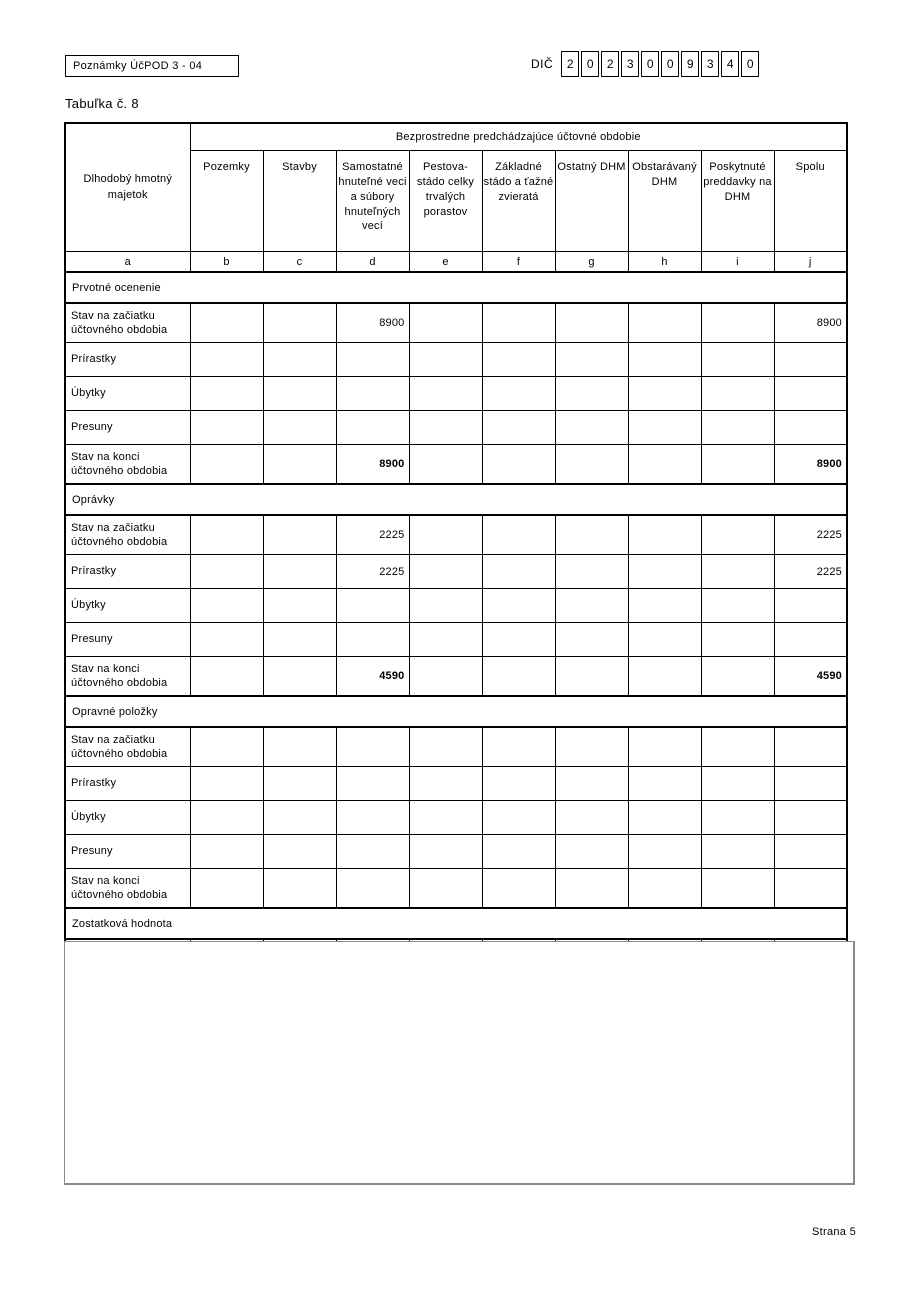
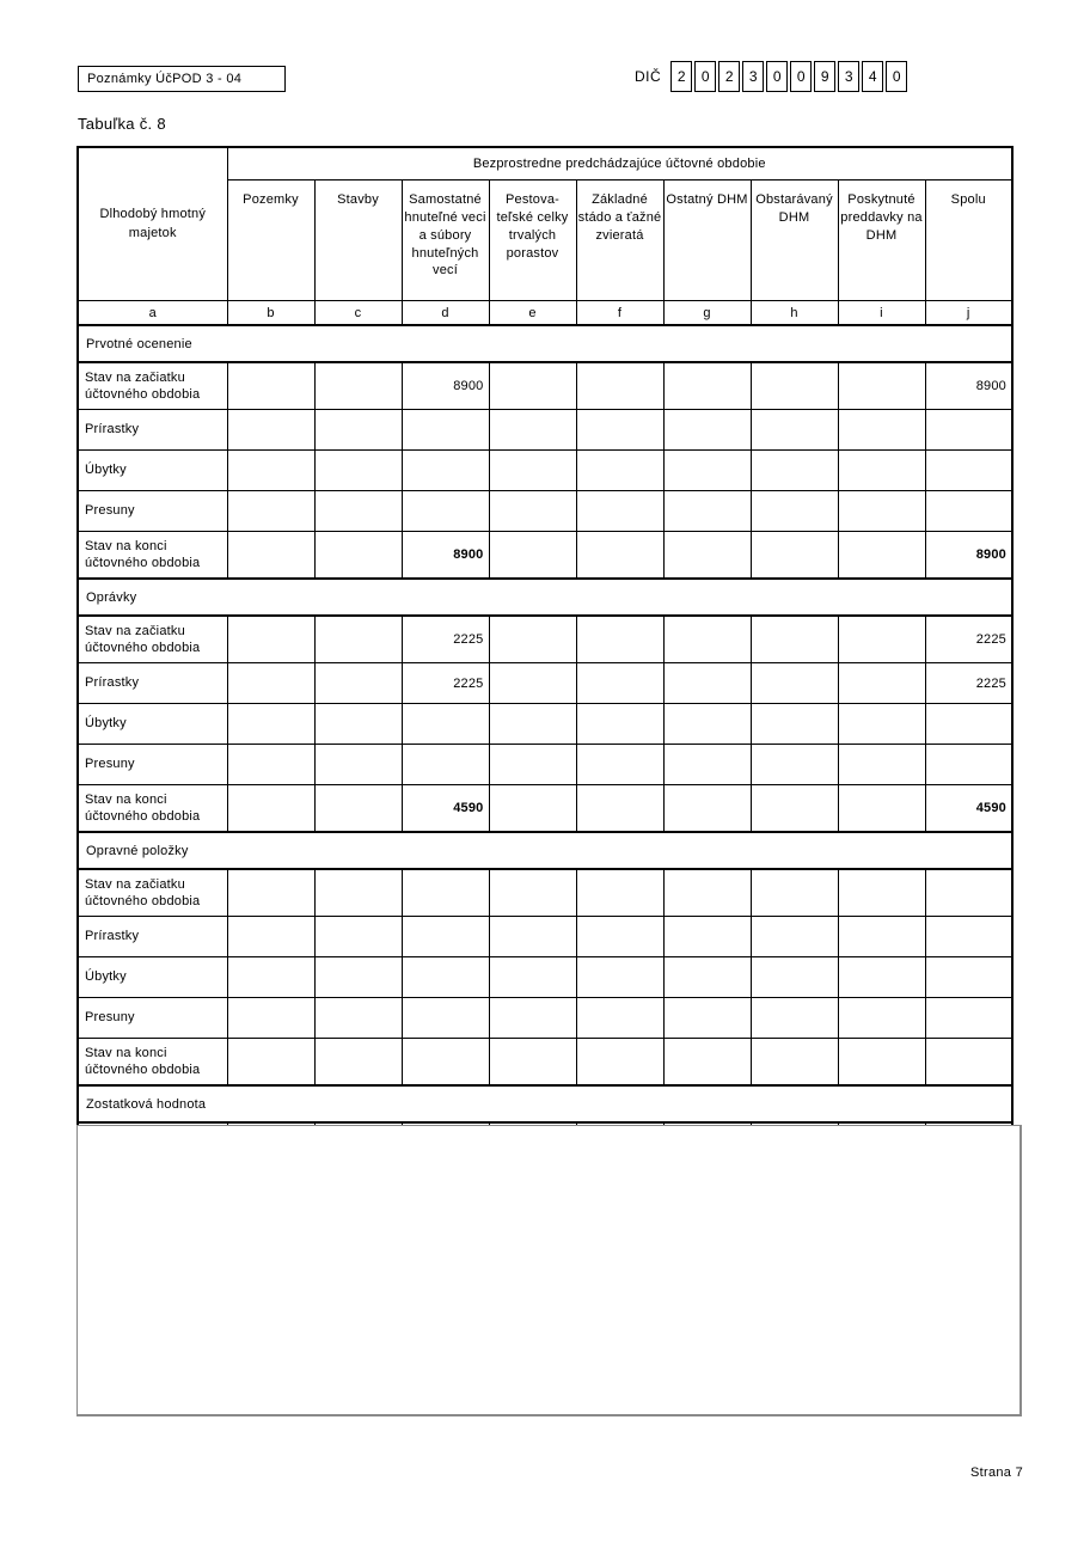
  Poznámky ÚčPOD 3 - 04
  DIČ
  2
  0
  2
  3
  0
  0
  9
  3
  4
  0
  Tabuľka č. 8
  Dlhodobý hmotný majetok	Bezprostredne predchádzajúce účtovné obdobie
- Pozemky	Stavby	Samostatné hnuteľné veci a súbory hnuteľných vecí	Pestova- stádo celky trvalých porastov	Základné stádo a ťažné zvieratá	Ostatný DHM	Obstarávaný DHM	Poskytnuté preddavky na DHM	Spolu
+ Pozemky	Stavby	Samostatné hnuteľné veci a súbory hnuteľných vecí	Pestova- teľské celky trvalých porastov	Základné stádo a ťažné zvieratá	Ostatný DHM	Obstarávaný DHM	Poskytnuté preddavky na DHM	Spolu
  a	b	c	d	e	f	g	h	i	j
  Prvotné ocenenie
  Stav na začiatku účtovného obdobia			8900						8900
  Prírastky
  Úbytky
  Presuny
  Stav na konci účtovného obdobia			8900						8900
  Oprávky
  Stav na začiatku účtovného obdobia			2225						2225
  Prírastky			2225						2225
  Úbytky
  Presuny
  Stav na konci účtovného obdobia			4590						4590
  Opravné položky
  Stav na začiatku účtovného obdobia
  Prírastky
  Úbytky
  Presuny
  Stav na konci účtovného obdobia
  Zostatková hodnota
- Strana 5
+ Strana 7
